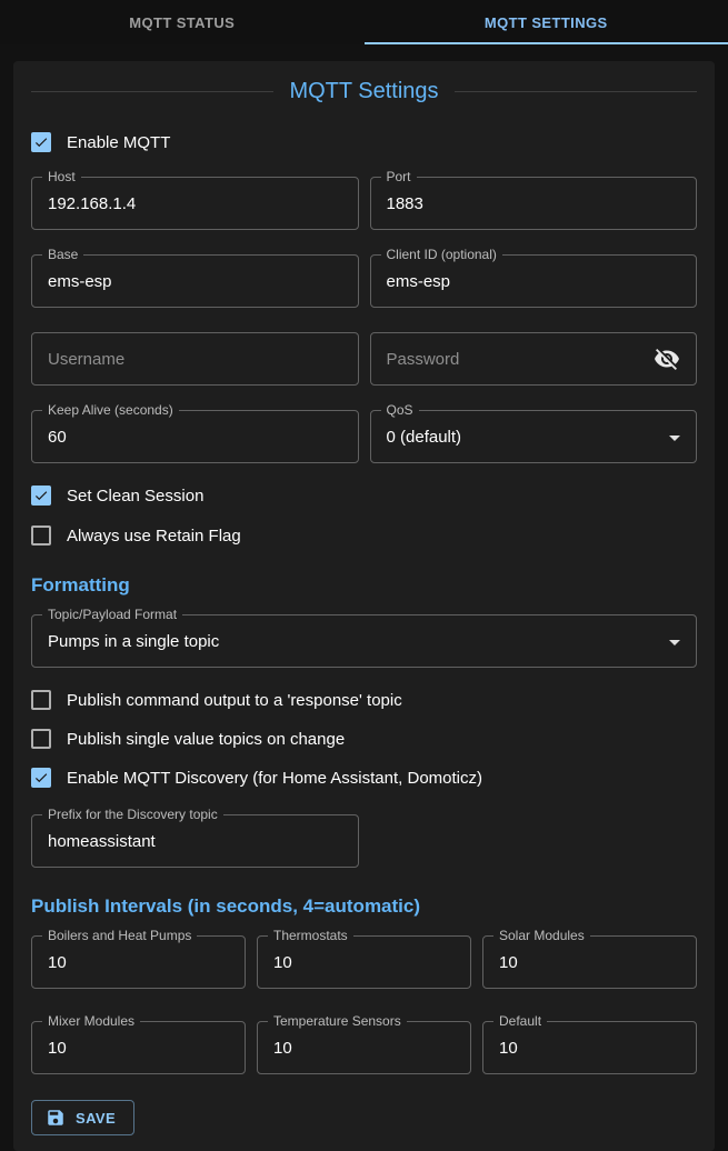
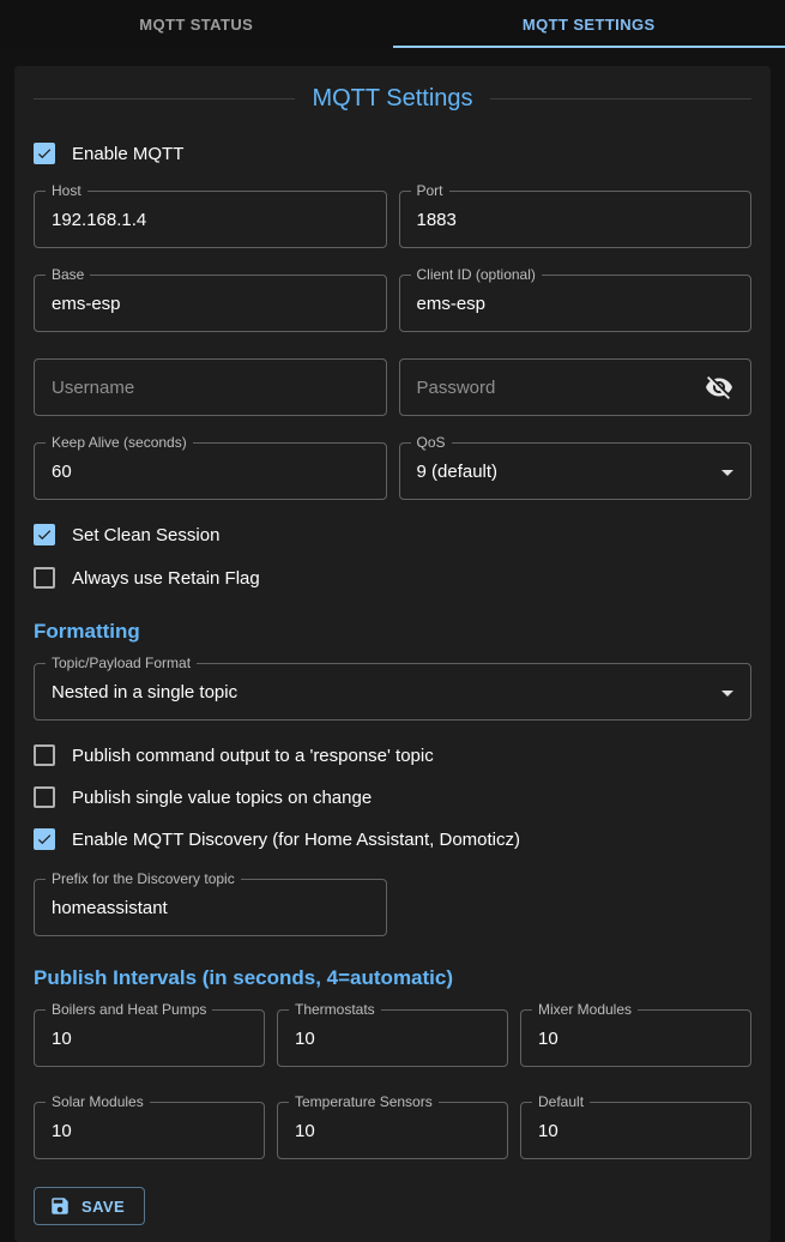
  MQTT STATUS
  MQTT SETTINGS
  MQTT Settings
  Enable MQTT
  Host
  192.168.1.4
  Port
  1883
  Base
  ems-esp
  Client ID (optional)
  ems-esp
  Username
  Password
  Keep Alive (seconds)
  60
  QoS
- 0 (default)
+ 9 (default)
  Set Clean Session
  Always use Retain Flag
  Formatting
  Topic/Payload Format
- Pumps in a single topic
+ Nested in a single topic
  Publish command output to a 'response' topic
  Publish single value topics on change
  Enable MQTT Discovery (for Home Assistant, Domoticz)
  Prefix for the Discovery topic
  homeassistant
  Publish Intervals (in seconds, 4=automatic)
  Boilers and Heat Pumps
  10
  Thermostats
  10
- Solar Modules
+ Mixer Modules
  10
- Mixer Modules
+ Solar Modules
  10
  Temperature Sensors
  10
  Default
  10
  SAVE
